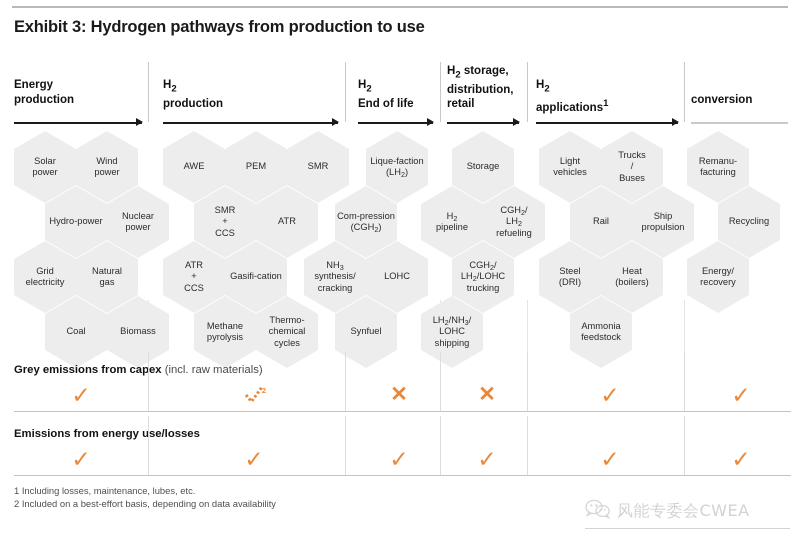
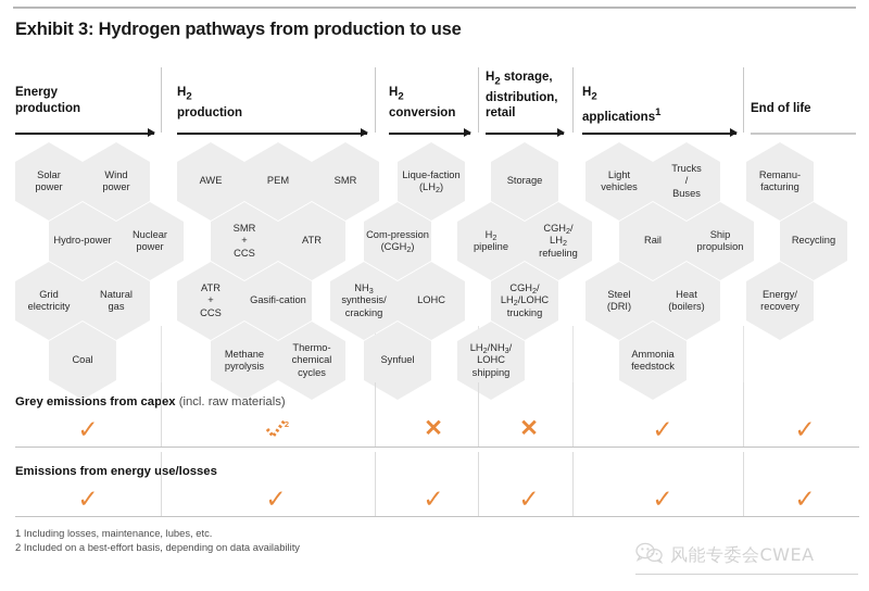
  Exhibit 3: Hydrogen pathways from production to use
  Energy
  production
  H2
  production
  H2
- End of life
+ conversion
  H2 storage,
  distribution,
  retail
  H2
  applications1
- conversion
+ End of life
  Solar
  power
  Wind
  power
  Hydro-power
  Nuclear
  power
  Grid
  electricity
  Natural
  gas
  Coal
- Biomass
  AWE
  PEM
  SMR
  SMR
  +
  CCS
  ATR
  ATR
  +
  CCS
  Gasifi-cation
  Methane
  pyrolysis
  Thermo-chemical
  cycles
  Lique-faction
  (LH2)
  Com-pression
  (CGH2)
  NH3
  synthesis/
  cracking
  LOHC
  Synfuel
  Storage
  H2
  pipeline
  CGH2/
  LH2
  refueling
  CGH2/
  LH2/LOHC
  trucking
  LH2/NH3/
  LOHC
  shipping
  Light
  vehicles
  Trucks
  /
  Buses
  Rail
  Ship
  propulsion
  Steel
  (DRI)
  Heat
  (boilers)
  Ammonia
  feedstock
  Remanu-facturing
  Recycling
  Energy/
  recovery
  Grey emissions from capex (incl. raw materials)
  ✓
  2
  ✕
  ✕
  ✓
  ✓
  Emissions from energy use/losses
  ✓
  ✓
  ✓
  ✓
  ✓
  ✓
  1 Including losses, maintenance, lubes, etc.
  2 Included on a best-effort basis, depending on data availability
  风能专委会CWEA
